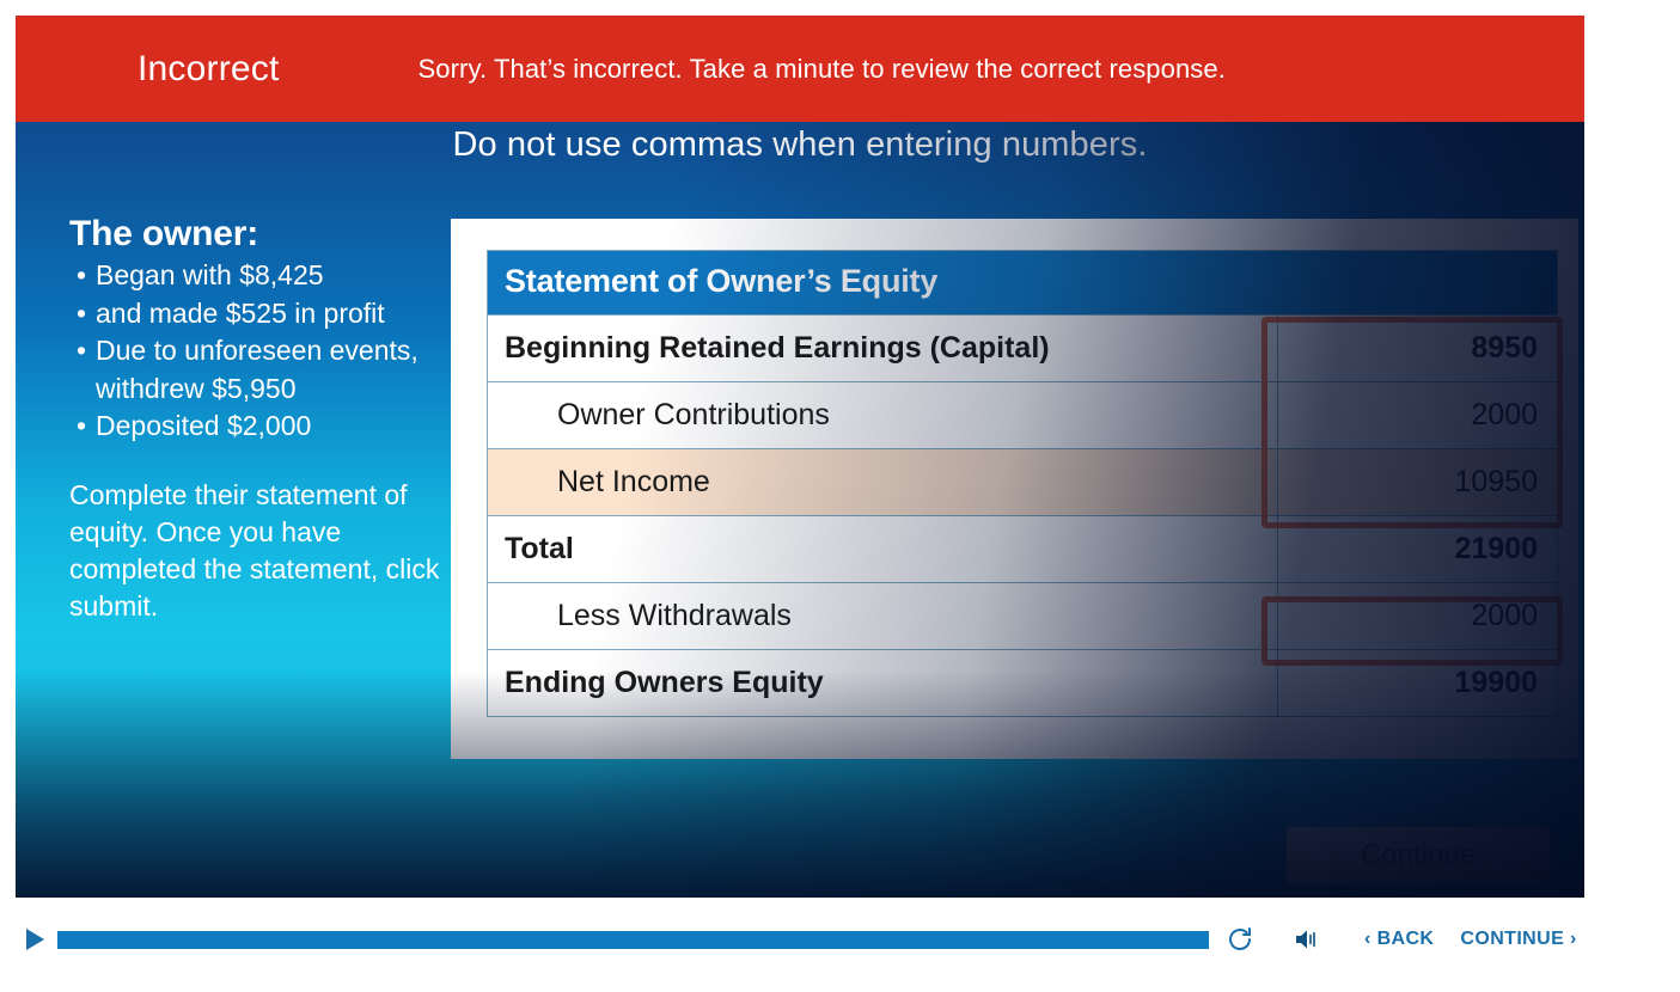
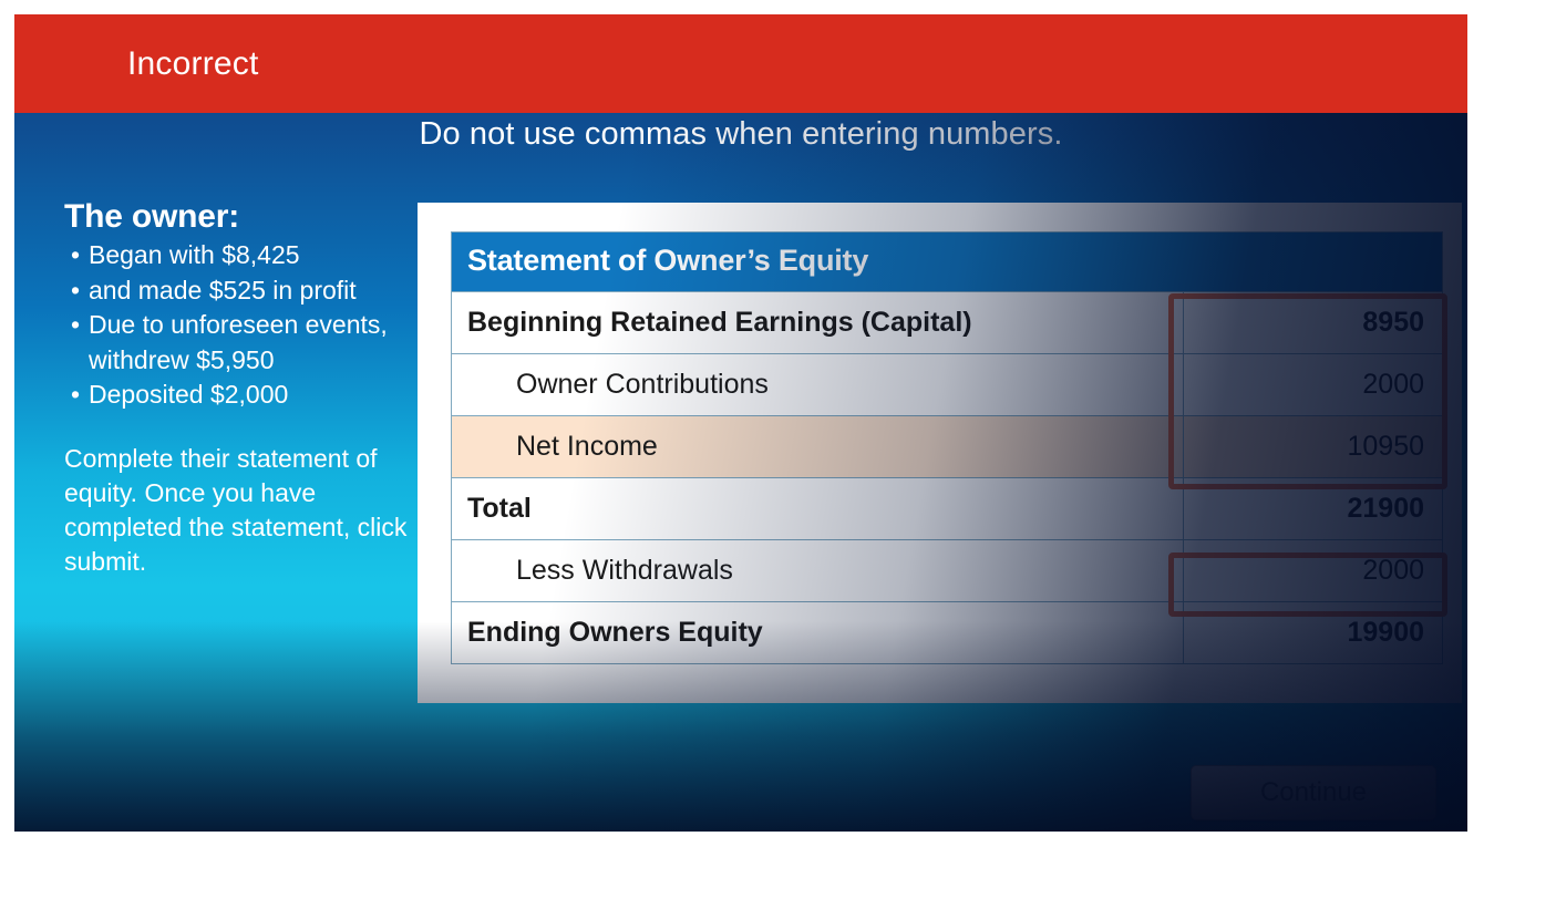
  Incorrect
- Sorry. That’s incorrect. Take a minute to review the correct response.
- ‹ BACK
- CONTINUE ›
